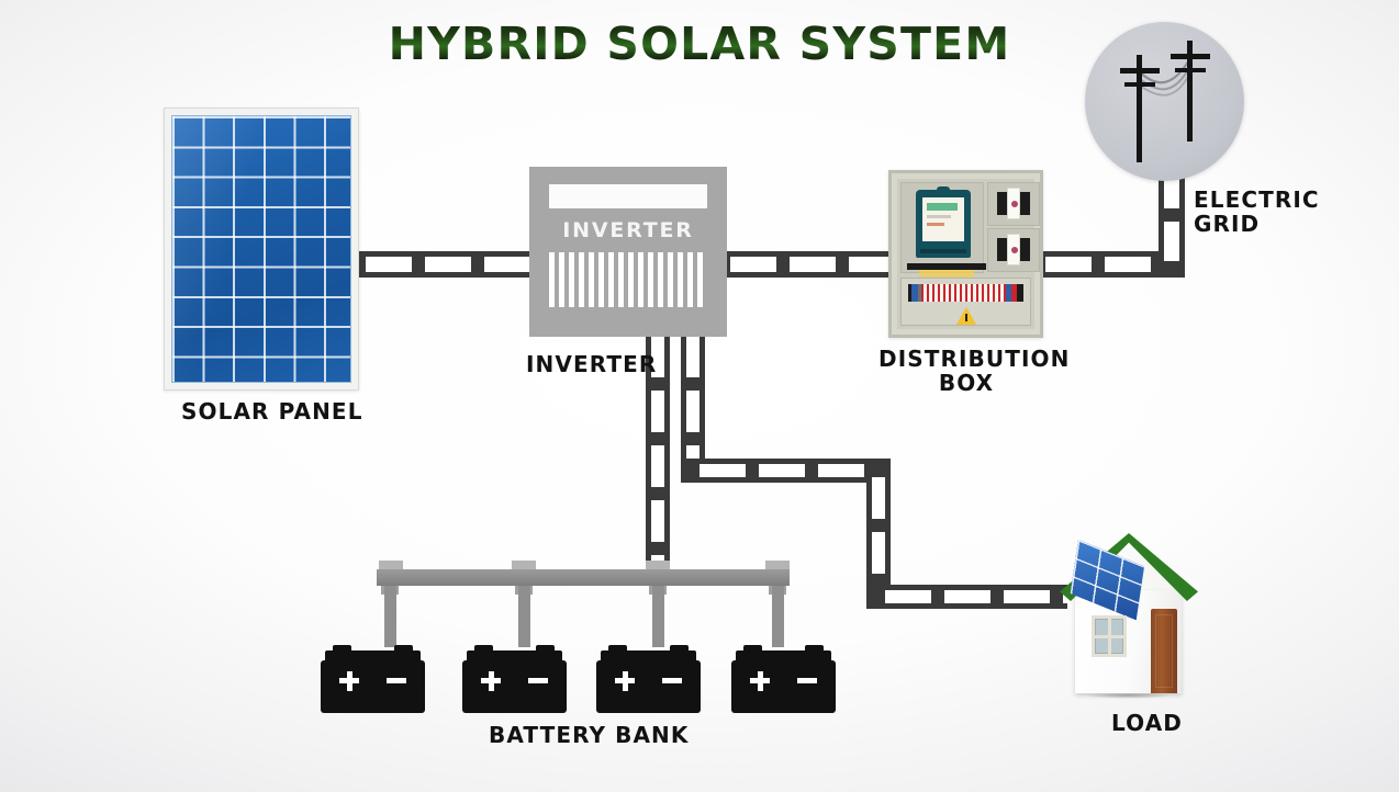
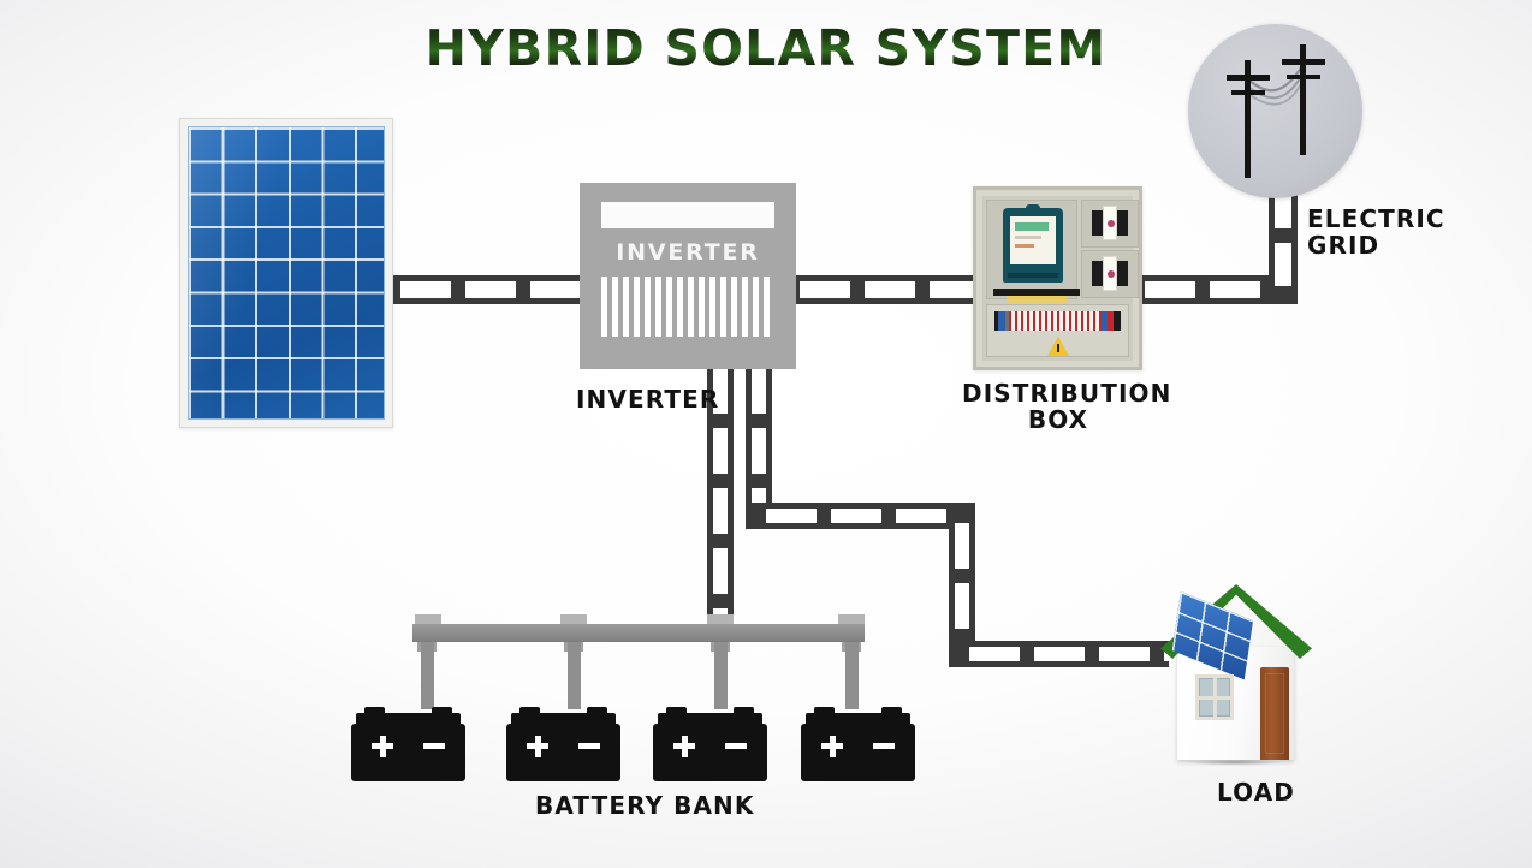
  HYBRID SOLAR SYSTEM
- SOLAR PANEL
  INVERTER
  INVERTER
  DISTRIBUTION
  BOX
  ELECTRIC
  GRID
  BATTERY BANK
  LOAD
